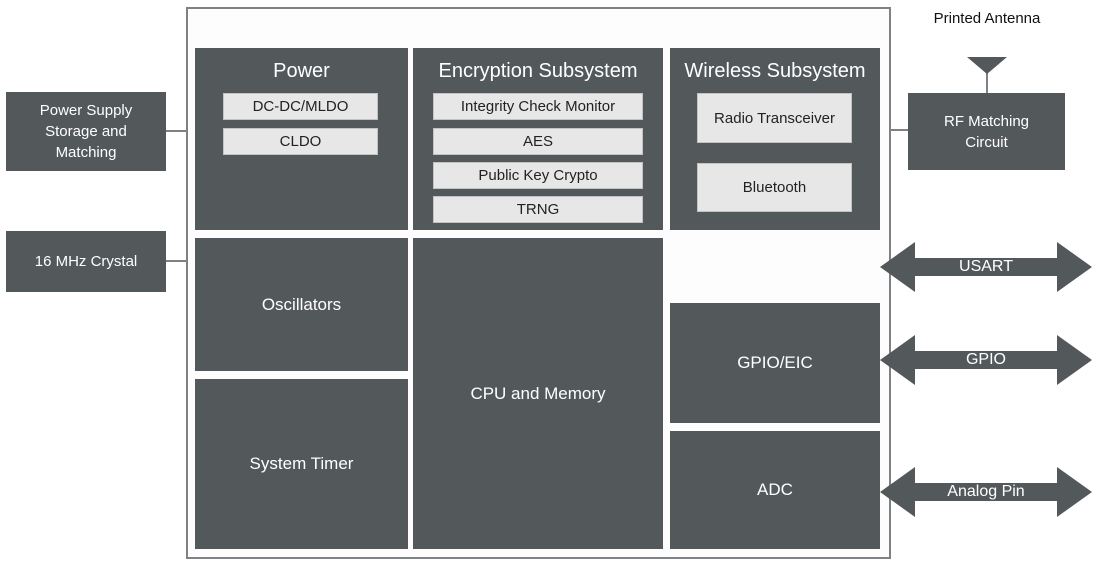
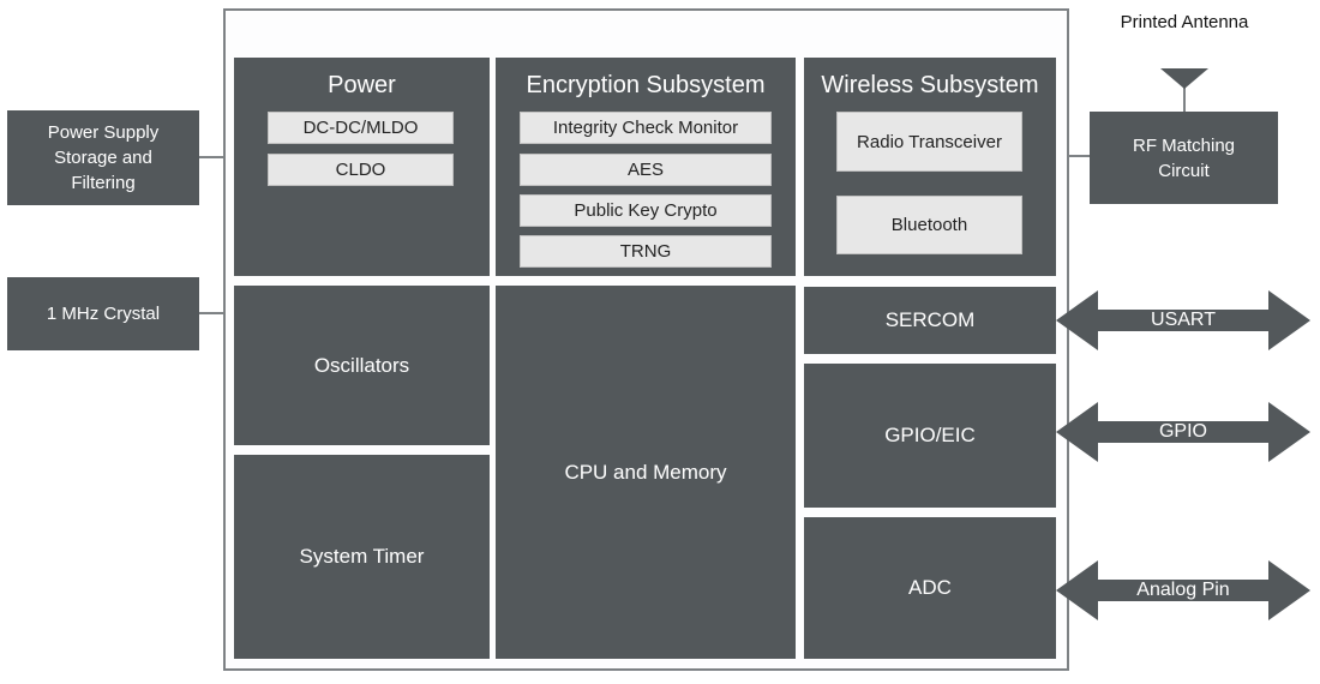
- Power Supply Storage and Matching
+ Power Supply Storage and Filtering
- 16 MHz Crystal
+ 1 MHz Crystal
  Power
  DC-DC/MLDO
  CLDO
  Encryption Subsystem
  Integrity Check Monitor
  AES
  Public Key Crypto
  TRNG
  Wireless Subsystem
  Radio Transceiver
  Bluetooth
  Oscillators
  System Timer
  CPU and Memory
+ SERCOM
  GPIO/EIC
  ADC
  Printed Antenna
  RF Matching Circuit
  USART
  GPIO
  Analog Pin
